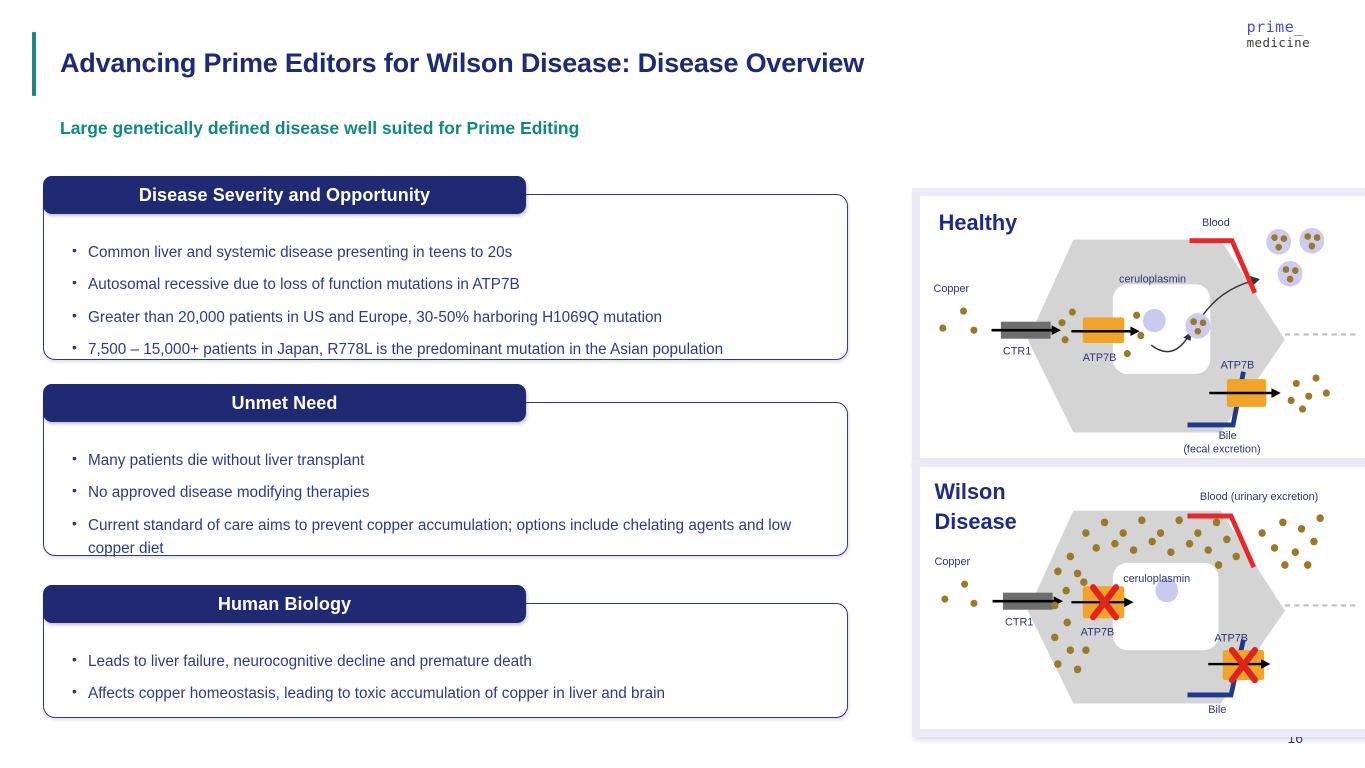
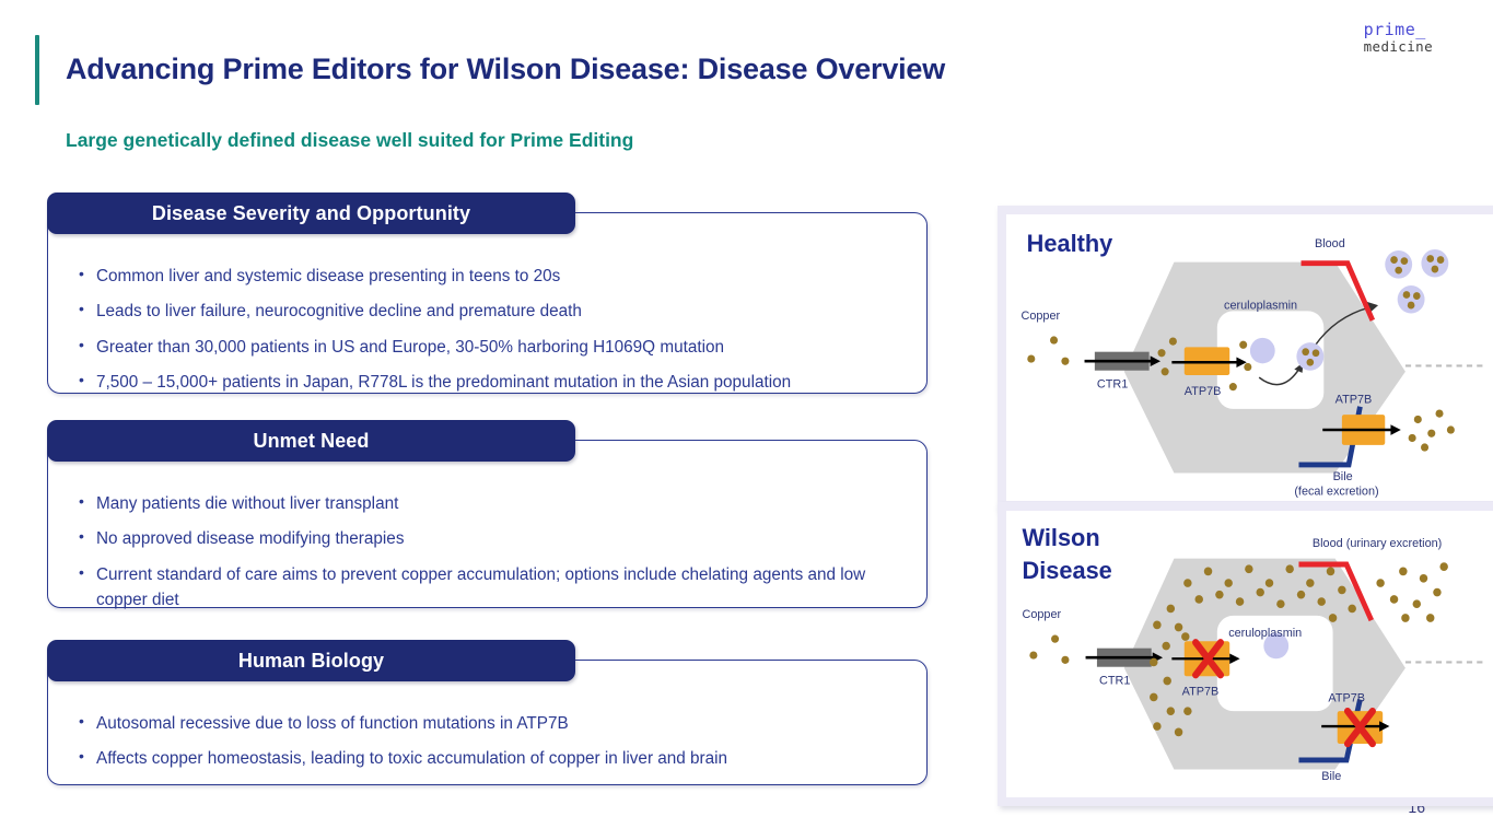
  Advancing Prime Editors for Wilson Disease: Disease Overview
  Large genetically defined disease well suited for Prime Editing
  prime_
  medicine
  16
  Common liver and systemic disease presenting in teens to 20s
- Autosomal recessive due to loss of function mutations in ATP7B
+ Leads to liver failure, neurocognitive decline and premature death
- Greater than 20,000 patients in US and Europe, 30-50% harboring H1069Q mutation
+ Greater than 30,000 patients in US and Europe, 30-50% harboring H1069Q mutation
  7,500 – 15,000+ patients in Japan, R778L is the predominant mutation in the Asian population
  Disease Severity and Opportunity
  Many patients die without liver transplant
  No approved disease modifying therapies
  Current standard of care aims to prevent copper accumulation; options include chelating agents and low copper diet
  Unmet Need
- Leads to liver failure, neurocognitive decline and premature death
+ Autosomal recessive due to loss of function mutations in ATP7B
  Affects copper homeostasis, leading to toxic accumulation of copper in liver and brain
  Human Biology
  Healthy
  Copper
  CTR1
  ATP7B
  ceruloplasmin
  Blood
  ATP7B
  Bile
  (fecal excretion)
  Wilson
  Disease
  Copper
  CTR1
  ATP7B
  ceruloplasmin
  Blood (urinary excretion)
  ATP7B
  Bile
